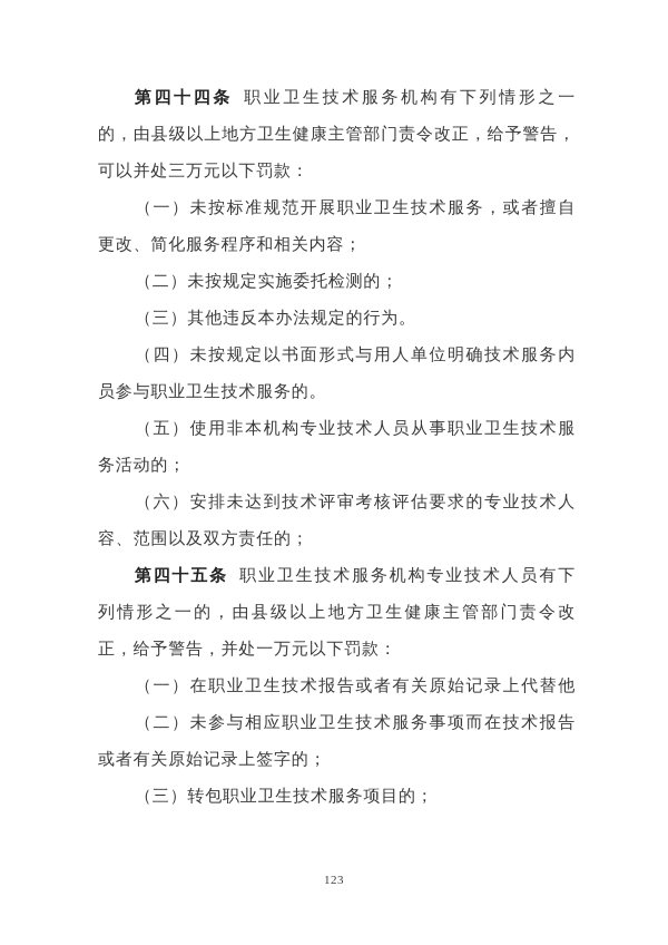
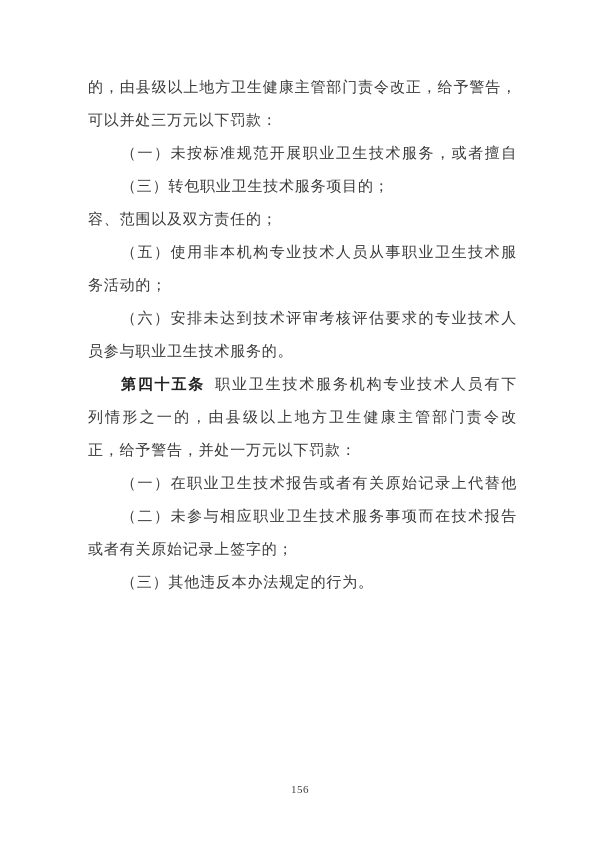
- 第四十四条 职业卫生技术服务机构有下列情形之一
  的，由县级以上地方卫生健康主管部门责令改正，给予警告，
  可以并处三万元以下罚款：
  （一）未按标准规范开展职业卫生技术服务，或者擅自
- 更改、简化服务程序和相关内容；
- （二）未按规定实施委托检测的；
- （三）其他违反本办法规定的行为。
+ （三）转包职业卫生技术服务项目的；
- （四）未按规定以书面形式与用人单位明确技术服务内
- 员参与职业卫生技术服务的。
+ 容、范围以及双方责任的；
  （五）使用非本机构专业技术人员从事职业卫生技术服
  务活动的；
  （六）安排未达到技术评审考核评估要求的专业技术人
- 容、范围以及双方责任的；
+ 员参与职业卫生技术服务的。
  第四十五条 职业卫生技术服务机构专业技术人员有下
  列情形之一的，由县级以上地方卫生健康主管部门责令改
  正，给予警告，并处一万元以下罚款：
  （一）在职业卫生技术报告或者有关原始记录上代替他
  （二）未参与相应职业卫生技术服务事项而在技术报告
  或者有关原始记录上签字的；
- （三）转包职业卫生技术服务项目的；
+ （三）其他违反本办法规定的行为。
- 123
+ 156
